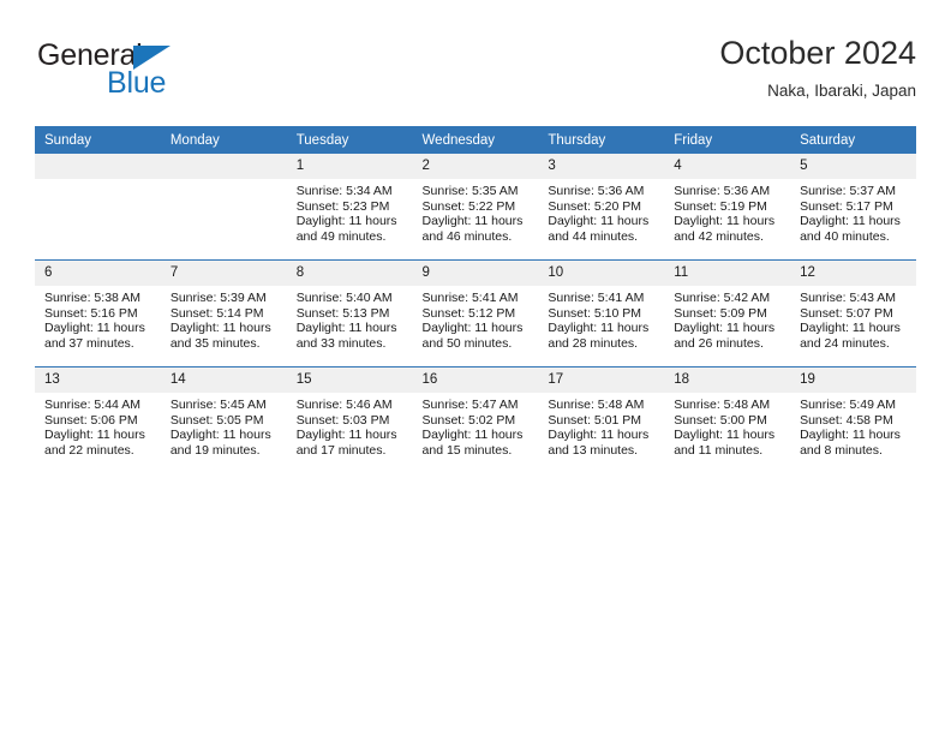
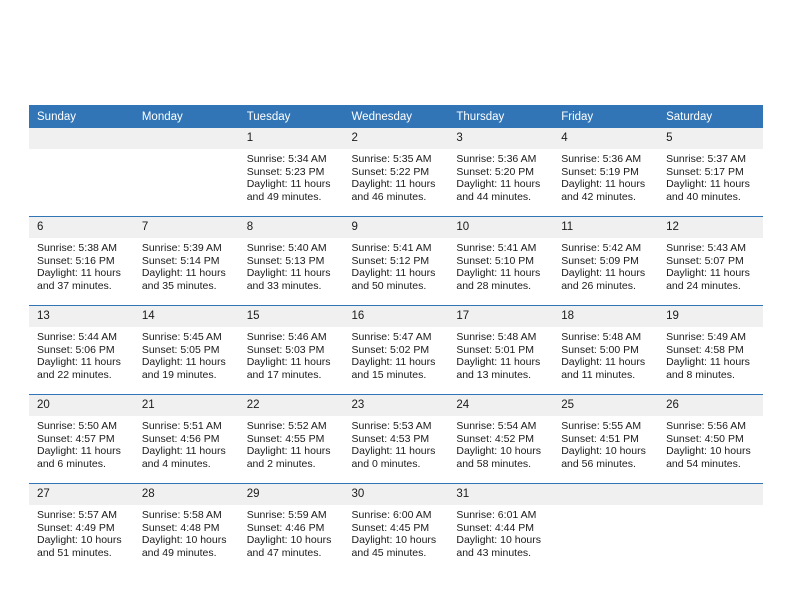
- General
- Blue
- October 2024
- Naka, Ibaraki, Japan
  Sunday	Monday	Tuesday	Wednesday	Thursday	Friday	Saturday
  		1Sunrise: 5:34 AMSunset: 5:23 PMDaylight: 11 hoursand 49 minutes.	2Sunrise: 5:35 AMSunset: 5:22 PMDaylight: 11 hoursand 46 minutes.	3Sunrise: 5:36 AMSunset: 5:20 PMDaylight: 11 hoursand 44 minutes.	4Sunrise: 5:36 AMSunset: 5:19 PMDaylight: 11 hoursand 42 minutes.	5Sunrise: 5:37 AMSunset: 5:17 PMDaylight: 11 hoursand 40 minutes.
  6Sunrise: 5:38 AMSunset: 5:16 PMDaylight: 11 hoursand 37 minutes.	7Sunrise: 5:39 AMSunset: 5:14 PMDaylight: 11 hoursand 35 minutes.	8Sunrise: 5:40 AMSunset: 5:13 PMDaylight: 11 hoursand 33 minutes.	9Sunrise: 5:41 AMSunset: 5:12 PMDaylight: 11 hoursand 50 minutes.	10Sunrise: 5:41 AMSunset: 5:10 PMDaylight: 11 hoursand 28 minutes.	11Sunrise: 5:42 AMSunset: 5:09 PMDaylight: 11 hoursand 26 minutes.	12Sunrise: 5:43 AMSunset: 5:07 PMDaylight: 11 hoursand 24 minutes.
  13Sunrise: 5:44 AMSunset: 5:06 PMDaylight: 11 hoursand 22 minutes.	14Sunrise: 5:45 AMSunset: 5:05 PMDaylight: 11 hoursand 19 minutes.	15Sunrise: 5:46 AMSunset: 5:03 PMDaylight: 11 hoursand 17 minutes.	16Sunrise: 5:47 AMSunset: 5:02 PMDaylight: 11 hoursand 15 minutes.	17Sunrise: 5:48 AMSunset: 5:01 PMDaylight: 11 hoursand 13 minutes.	18Sunrise: 5:48 AMSunset: 5:00 PMDaylight: 11 hoursand 11 minutes.	19Sunrise: 5:49 AMSunset: 4:58 PMDaylight: 11 hoursand 8 minutes.
+ 20Sunrise: 5:50 AMSunset: 4:57 PMDaylight: 11 hoursand 6 minutes.	21Sunrise: 5:51 AMSunset: 4:56 PMDaylight: 11 hoursand 4 minutes.	22Sunrise: 5:52 AMSunset: 4:55 PMDaylight: 11 hoursand 2 minutes.	23Sunrise: 5:53 AMSunset: 4:53 PMDaylight: 11 hoursand 0 minutes.	24Sunrise: 5:54 AMSunset: 4:52 PMDaylight: 10 hoursand 58 minutes.	25Sunrise: 5:55 AMSunset: 4:51 PMDaylight: 10 hoursand 56 minutes.	26Sunrise: 5:56 AMSunset: 4:50 PMDaylight: 10 hoursand 54 minutes.
+ 27Sunrise: 5:57 AMSunset: 4:49 PMDaylight: 10 hoursand 51 minutes.	28Sunrise: 5:58 AMSunset: 4:48 PMDaylight: 10 hoursand 49 minutes.	29Sunrise: 5:59 AMSunset: 4:46 PMDaylight: 10 hoursand 47 minutes.	30Sunrise: 6:00 AMSunset: 4:45 PMDaylight: 10 hoursand 45 minutes.	31Sunrise: 6:01 AMSunset: 4:44 PMDaylight: 10 hoursand 43 minutes.
